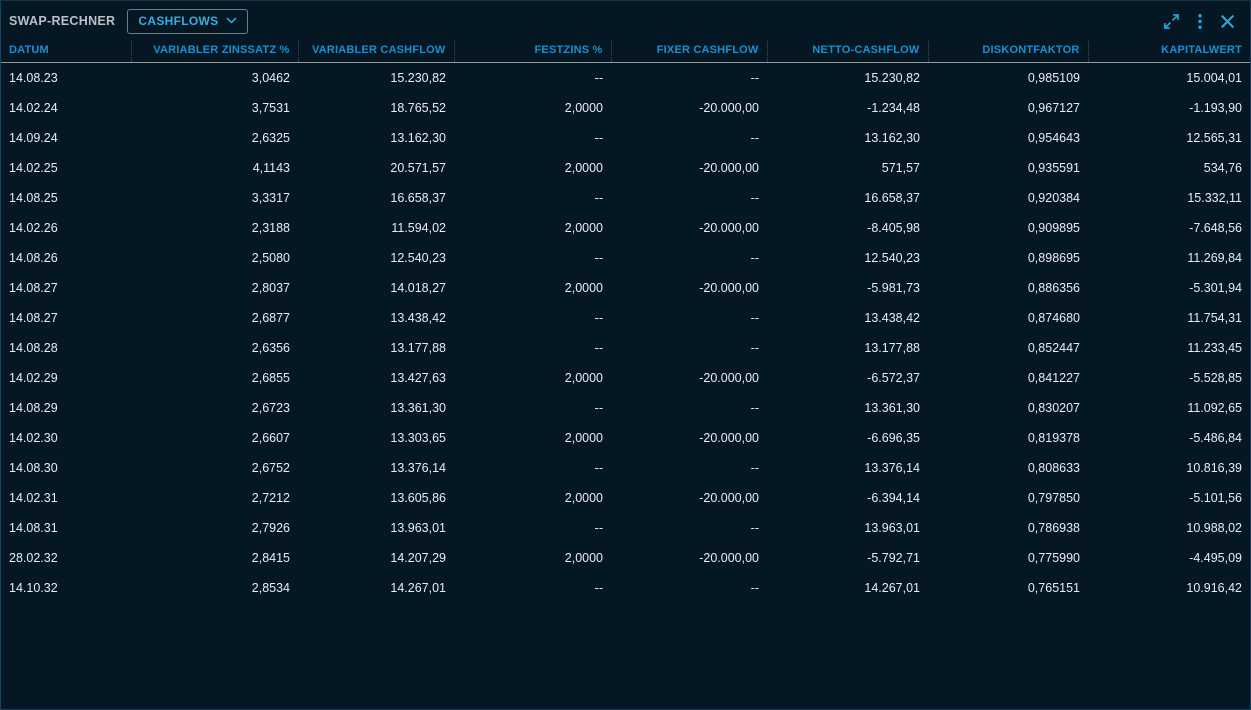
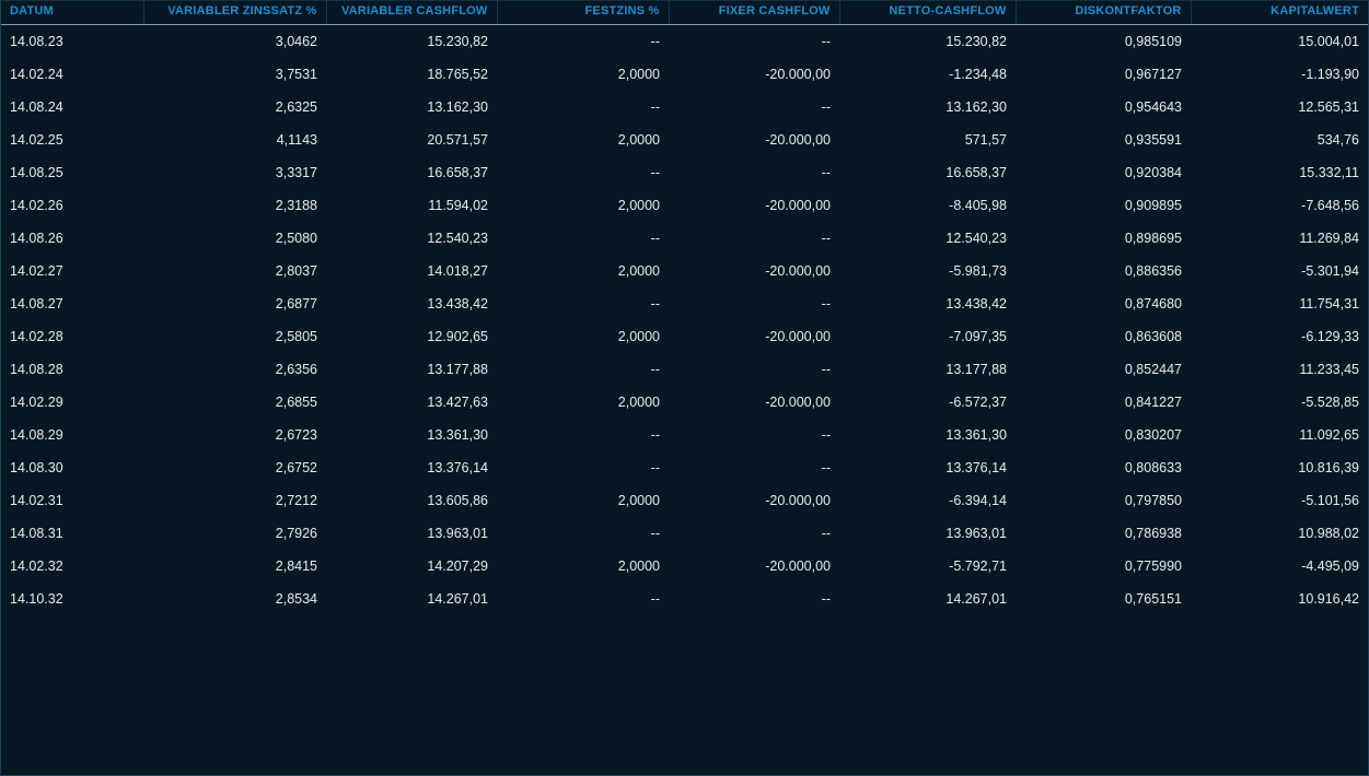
- SWAP-RECHNER
- CASHFLOWS
  DATUM	VARIABLER ZINSSATZ %	VARIABLER CASHFLOW	FESTZINS %	FIXER CASHFLOW	NETTO-CASHFLOW	DISKONTFAKTOR	KAPITALWERT
  14.08.23	3,0462	15.230,82	--	--	15.230,82	0,985109	15.004,01
  14.02.24	3,7531	18.765,52	2,0000	-20.000,00	-1.234,48	0,967127	-1.193,90
- 14.09.24	2,6325	13.162,30	--	--	13.162,30	0,954643	12.565,31
+ 14.08.24	2,6325	13.162,30	--	--	13.162,30	0,954643	12.565,31
  14.02.25	4,1143	20.571,57	2,0000	-20.000,00	571,57	0,935591	534,76
  14.08.25	3,3317	16.658,37	--	--	16.658,37	0,920384	15.332,11
  14.02.26	2,3188	11.594,02	2,0000	-20.000,00	-8.405,98	0,909895	-7.648,56
  14.08.26	2,5080	12.540,23	--	--	12.540,23	0,898695	11.269,84
- 14.08.27	2,8037	14.018,27	2,0000	-20.000,00	-5.981,73	0,886356	-5.301,94
+ 14.02.27	2,8037	14.018,27	2,0000	-20.000,00	-5.981,73	0,886356	-5.301,94
  14.08.27	2,6877	13.438,42	--	--	13.438,42	0,874680	11.754,31
+ 14.02.28	2,5805	12.902,65	2,0000	-20.000,00	-7.097,35	0,863608	-6.129,33
  14.08.28	2,6356	13.177,88	--	--	13.177,88	0,852447	11.233,45
  14.02.29	2,6855	13.427,63	2,0000	-20.000,00	-6.572,37	0,841227	-5.528,85
  14.08.29	2,6723	13.361,30	--	--	13.361,30	0,830207	11.092,65
- 14.02.30	2,6607	13.303,65	2,0000	-20.000,00	-6.696,35	0,819378	-5.486,84
  14.08.30	2,6752	13.376,14	--	--	13.376,14	0,808633	10.816,39
  14.02.31	2,7212	13.605,86	2,0000	-20.000,00	-6.394,14	0,797850	-5.101,56
  14.08.31	2,7926	13.963,01	--	--	13.963,01	0,786938	10.988,02
- 28.02.32	2,8415	14.207,29	2,0000	-20.000,00	-5.792,71	0,775990	-4.495,09
+ 14.02.32	2,8415	14.207,29	2,0000	-20.000,00	-5.792,71	0,775990	-4.495,09
  14.10.32	2,8534	14.267,01	--	--	14.267,01	0,765151	10.916,42
